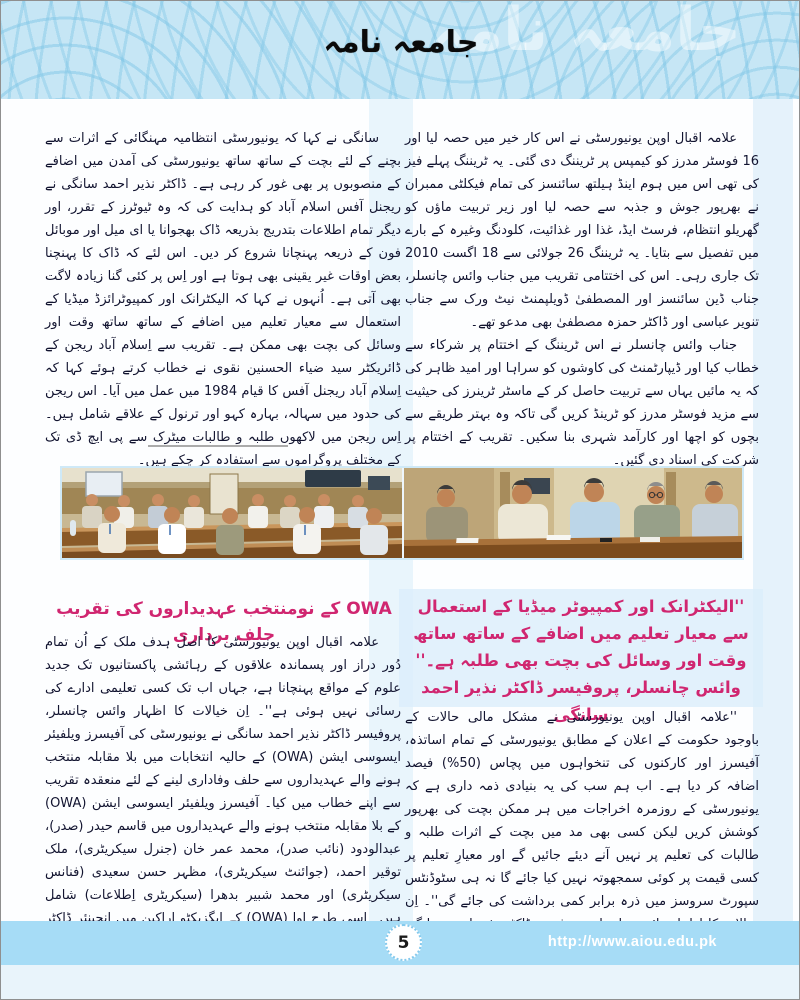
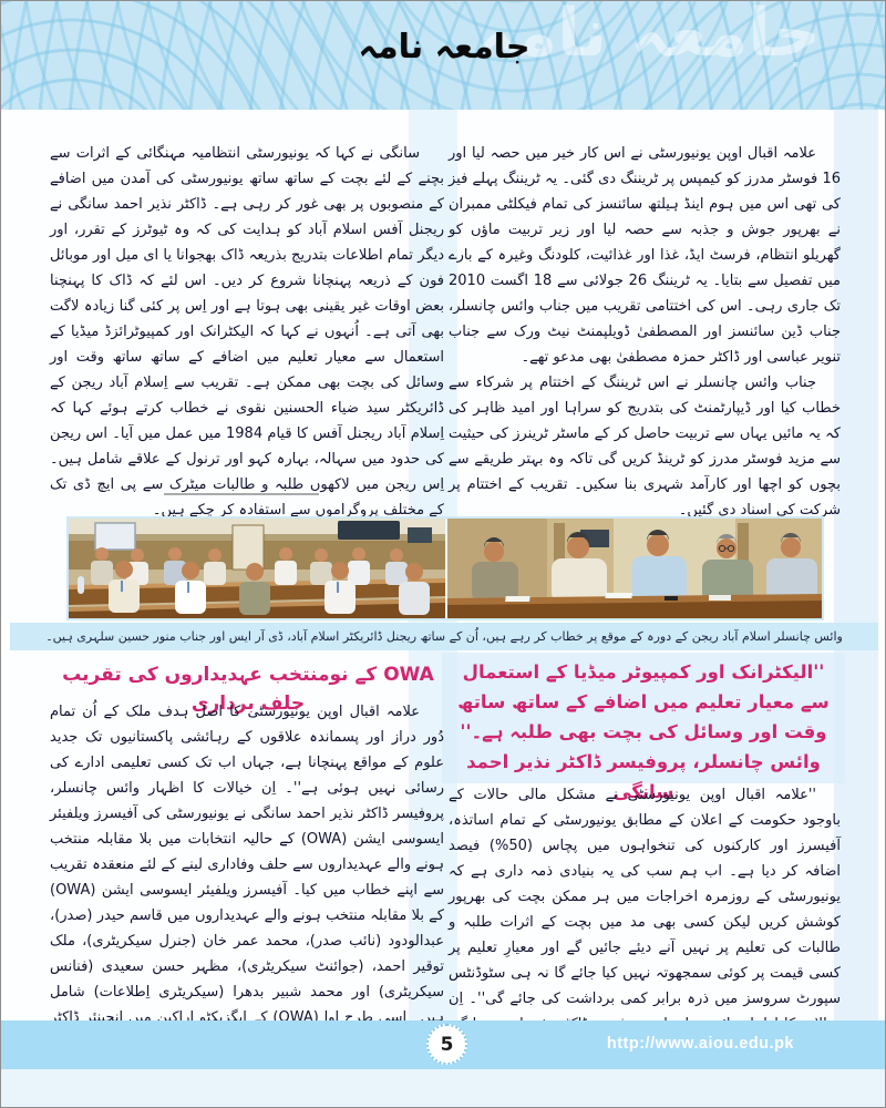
  جامعہ نامہ
  جامعہ نامہ
  علامہ اقبال اوپن یونیورسٹی نے اس کار خیر میں حصہ لیا اور 16 فوسٹر مدرز کو کیمپس پر ٹریننگ دی گئی۔ یہ ٹریننگ پہلے فیز کی تھی اس میں ہوم اینڈ ہیلتھ سائنسز کی تمام فیکلٹی ممبران نے بھرپور جوش و جذبہ سے حصہ لیا اور زیر تربیت ماؤں کو گھریلو انتظام، فرسٹ ایڈ، غذا اور غذائیت، کلودنگ وغیرہ کے بارے میں تفصیل سے بتایا۔ یہ ٹریننگ 26 جولائی سے 18 اگست 2010 تک جاری رہی۔ اس کی اختتامی تقریب میں جناب وائس چانسلر، جناب ڈین سائنسز اور المصطفیٰ ڈویلپمنٹ نیٹ ورک سے جناب تنویر عباسی اور ڈاکٹر حمزہ مصطفیٰ بھی مدعو تھے۔
- جناب وائس چانسلر نے اس ٹریننگ کے اختتام پر شرکاء سے خطاب کیا اور ڈیپارٹمنٹ کی کاوشوں کو سراہا اور امید ظاہر کی کہ یہ مائیں یہاں سے تربیت حاصل کر کے ماسٹر ٹرینرز کی حیثیت سے مزید فوسٹر مدرز کو ٹرینڈ کریں گی تاکہ وہ بہتر طریقے سے بچوں کو اچھا اور کارآمد شہری بنا سکیں۔ تقریب کے اختتام پر شرکت کی اسناد دی گئیں۔
+ جناب وائس چانسلر نے اس ٹریننگ کے اختتام پر شرکاء سے خطاب کیا اور ڈیپارٹمنٹ کی بتدریج کو سراہا اور امید ظاہر کی کہ یہ مائیں یہاں سے تربیت حاصل کر کے ماسٹر ٹرینرز کی حیثیت سے مزید فوسٹر مدرز کو ٹرینڈ کریں گی تاکہ وہ بہتر طریقے سے بچوں کو اچھا اور کارآمد شہری بنا سکیں۔ تقریب کے اختتام پر شرکت کی اسناد دی گئیں۔
  سانگی نے کہا کہ یونیورسٹی انتظامیہ مہنگائی کے اثرات سے بچنے کے لئے بچت کے ساتھ ساتھ یونیورسٹی کی آمدن میں اضافے کے منصوبوں پر بھی غور کر رہی ہے۔ ڈاکٹر نذیر احمد سانگی نے ریجنل آفس اسلام آباد کو ہدایت کی کہ وہ ٹیوٹرز کے تقرر، اور دیگر تمام اطلاعات بتدریج بذریعہ ڈاک بھجوانا یا ای میل اور موبائل فون کے ذریعہ پہنچانا شروع کر دیں۔ اس لئے کہ ڈاک کا پہنچنا بعض اوقات غیر یقینی بھی ہوتا ہے اور اِس پر کئی گنا زیادہ لاگت بھی آتی ہے۔ اُنہوں نے کہا کہ الیکٹرانک اور کمپیوٹرائزڈ میڈیا کے استعمال سے معیار تعلیم میں اضافے کے ساتھ ساتھ وقت اور وسائل کی بچت بھی ممکن ہے۔ تقریب سے اِسلام آباد ریجن کے ڈائریکٹر سید ضیاء الحسنین نقوی نے خطاب کرتے ہوئے کہا کہ اِسلام آباد ریجنل آفس کا قیام 1984 میں عمل میں آیا۔ اس ریجن کی حدود میں سہالہ، بہارہ کہو اور ترنول کے علاقے شامل ہیں۔ اِس ریجن میں لاکھوں طلبہ و طالبات میٹرک سے پی ایچ ڈی تک کے مختلف پروگراموں سے استفادہ کر چکے ہیں۔
+ وائس چانسلر اسلام آباد ریجن کے دورہ کے موقع پر خطاب کر رہے ہیں، اُن کے ساتھ ریجنل ڈائریکٹر اسلام آباد، ڈی آر ایس اور جناب منور حسین سلہری ہیں۔
  OWA کے نومنتخب عہدیداروں کی تقریب حلف برداری
  علامہ اقبال اوپن یونیورسٹی کا اصل ہدف ملک کے اُن تمام دُور دراز اور پسماندہ علاقوں کے رہائشی پاکستانیوں تک جدید علوم کے مواقع پہنچانا ہے، جہاں اب تک کسی تعلیمی ادارے کی رسائی نہیں ہوئی ہے''۔ اِن خیالات کا اظہار وائس چانسلر، پروفیسر ڈاکٹر نذیر احمد سانگی نے یونیورسٹی کی آفیسرز ویلفیئر ایسوسی ایشن (OWA) کے حالیہ انتخابات میں بلا مقابلہ منتخب ہونے والے عہدیداروں سے حلف وفاداری لینے کے لئے منعقدہ تقریب سے اپنے خطاب میں کیا۔ آفیسرز ویلفیئر ایسوسی ایشن (OWA) کے بلا مقابلہ منتخب ہونے والے عہدیداروں میں قاسم حیدر (صدر)، عبدالودود (نائب صدر)، محمد عمر خان (جنرل سیکریٹری)، ملک توقیر احمد، (جوائنٹ سیکریٹری)، مظہر حسن سعیدی (فنانس سیکریٹری) اور محمد شبیر بدھرا (سیکریٹری اِطلاعات) شامل ہیں۔ اِسی طرح اوا (OWA) کے ایگزیکٹو اراکین میں انجینئر ڈاکٹر
  ''الیکٹرانک اور کمپیوٹر میڈیا کے استعمال سے معیار تعلیم میں اضافے کے ساتھ ساتھ وقت اور وسائل کی بچت بھی طلبہ ہے۔'' وائس چانسلر، پروفیسر ڈاکٹر نذیر احمد سانگی
  ''علامہ اقبال اوپن یونیورسٹی نے مشکل مالی حالات کے باوجود حکومت کے اعلان کے مطابق یونیورسٹی کے تمام اساتذہ، آفیسرز اور کارکنوں کی تنخواہوں میں پچاس (50%) فیصد اضافہ کر دیا ہے۔ اب ہم سب کی یہ بنیادی ذمہ داری ہے کہ یونیورسٹی کے روزمرہ اخراجات میں ہر ممکن بچت کی بھرپور کوشش کریں لیکن کسی بھی مد میں بچت کے اثرات طلبہ و طالبات کی تعلیم پر نہیں آنے دیئے جائیں گے اور معیارِ تعلیم پر کسی قیمت پر کوئی سمجھوتہ نہیں کیا جائے گا نہ ہی سٹوڈنٹس سپورٹ سروسز میں ذرہ برابر کمی برداشت کی جائے گی''۔ اِن
  5
  http://www.aiou.edu.pk
